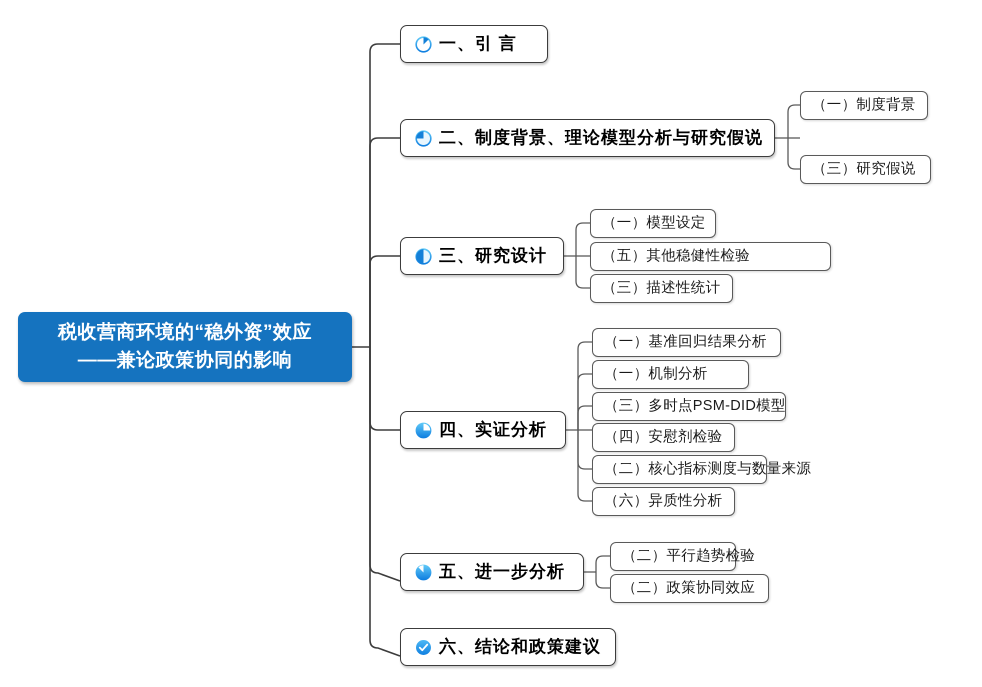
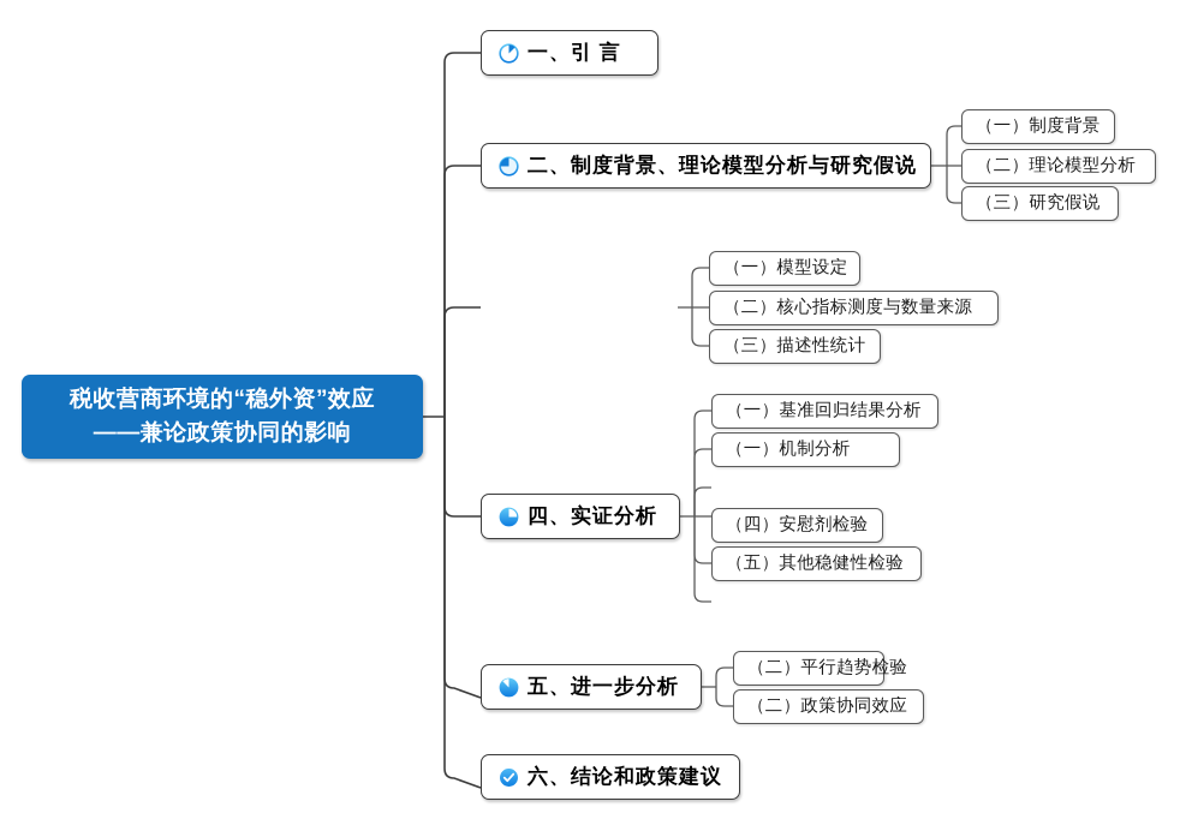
  税收营商环境的“稳外资”效应
  ——兼论政策协同的影响
  一、引 言
  二、制度背景、理论模型分析与研究假说
- 三、研究设计
  四、实证分析
  五、进一步分析
  六、结论和政策建议
  （一）制度背景
+ （二）理论模型分析
  （三）研究假说
  （一）模型设定
- （五）其他稳健性检验
+ （二）核心指标测度与数量来源
  （三）描述性统计
  （一）基准回归结果分析
  （一）机制分析
- （三）多时点PSM-DID模型
  （四）安慰剂检验
- （二）核心指标测度与数量来源
+ （五）其他稳健性检验
- （六）异质性分析
  （二）平行趋势检验
  （二）政策协同效应
